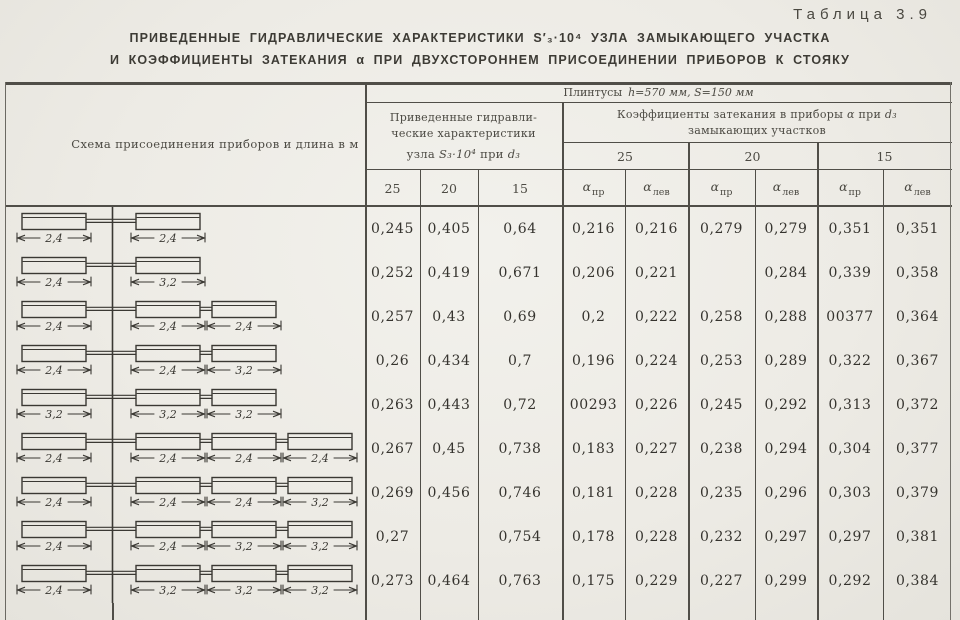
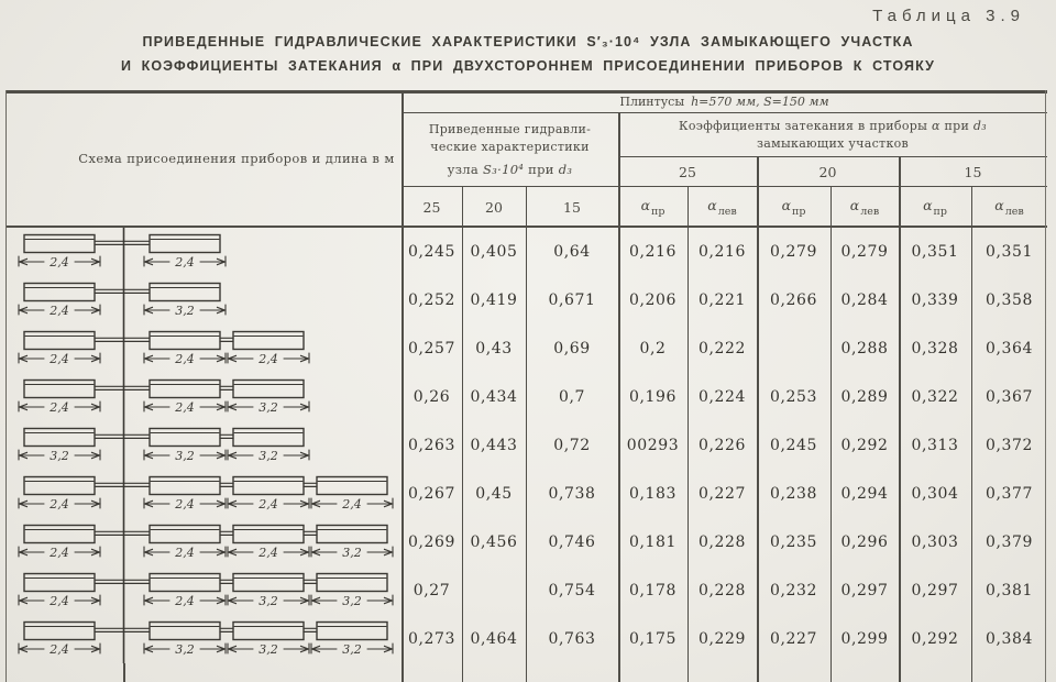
  Таблица 3.9
  ПРИВЕДЕННЫЕ ГИДРАВЛИЧЕСКИЕ ХАРАКТЕРИСТИКИ S′₃·10⁴ УЗЛА ЗАМЫКАЮЩЕГО УЧАСТКА
  И КОЭФФИЦИЕНТЫ ЗАТЕКАНИЯ α ПРИ ДВУХСТОРОННЕМ ПРИСОЕДИНЕНИИ ПРИБОРОВ К СТОЯКУ
  Схема присоединения приборов и длина в м
  Плинтусы
  h=570 мм, S=150 мм
  Приведенные гидравли-
  ческие характеристики
  узла S₃·10⁴ при d₃
  Коэффициенты затекания в приборы α при d₃
  замыкающих участков
  25
  20
  15
  25
  20
  15
  αпр
  αлев
  αпр
  αлев
  αпр
  αлев
  2,4
  2,4
  0,245
  0,405
  0,64
  0,216
  0,216
  0,279
  0,279
  0,351
  0,351
  2,4
  3,2
  0,252
  0,419
  0,671
  0,206
  0,221
+ 0,266
  0,284
  0,339
  0,358
  2,4
  2,4
  2,4
  0,257
  0,43
  0,69
  0,2
  0,222
- 0,258
  0,288
- 00377
+ 0,328
  0,364
  2,4
  2,4
  3,2
  0,26
  0,434
  0,7
  0,196
  0,224
  0,253
  0,289
  0,322
  0,367
  3,2
  3,2
  3,2
  0,263
  0,443
  0,72
  00293
  0,226
  0,245
  0,292
  0,313
  0,372
  2,4
  2,4
  2,4
  2,4
  0,267
  0,45
  0,738
  0,183
  0,227
  0,238
  0,294
  0,304
  0,377
  2,4
  2,4
  2,4
  3,2
  0,269
  0,456
  0,746
  0,181
  0,228
  0,235
  0,296
  0,303
  0,379
  2,4
  2,4
  3,2
  3,2
  0,27
  0,754
  0,178
  0,228
  0,232
  0,297
  0,297
  0,381
  2,4
  3,2
  3,2
  3,2
  0,273
  0,464
  0,763
  0,175
  0,229
  0,227
  0,299
  0,292
  0,384
